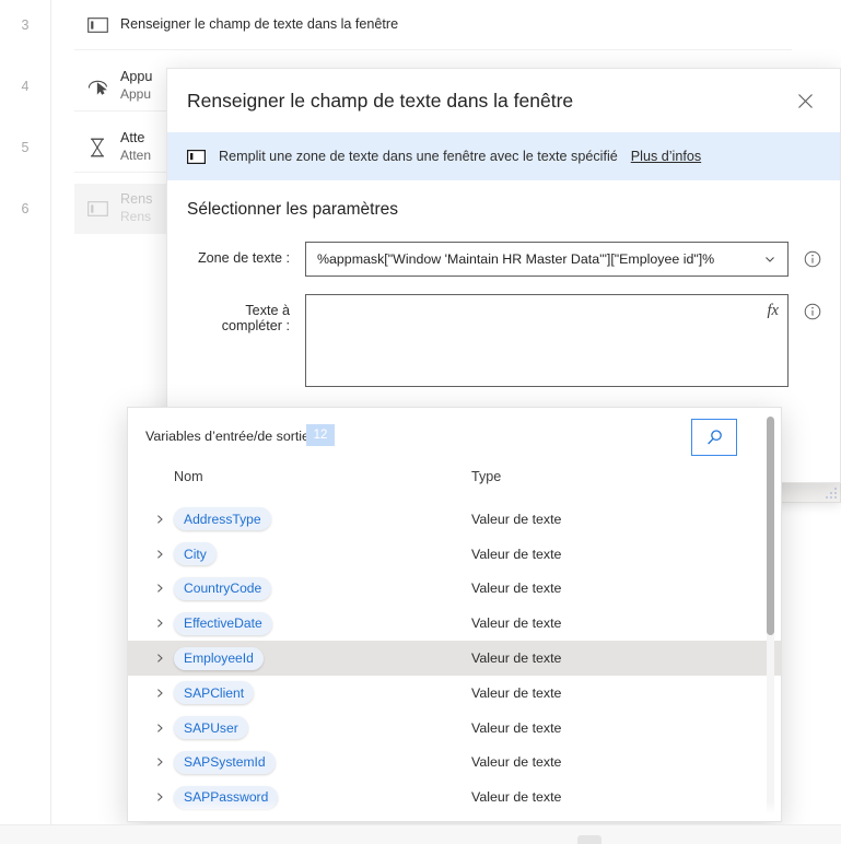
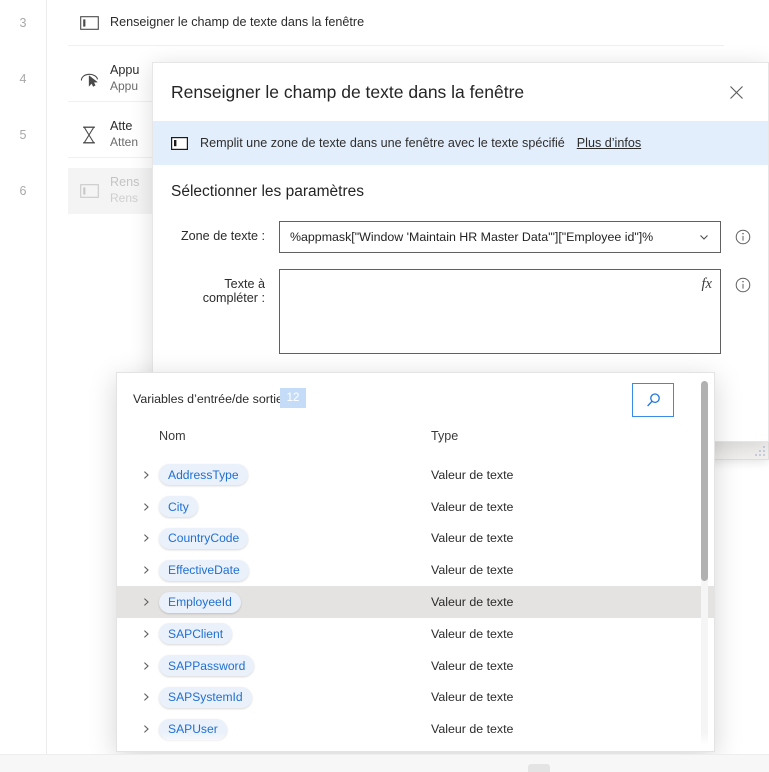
  3
  Renseigner le champ de texte dans la fenêtre
  4
  Appu
  Appu
  5
  Atte
  Atten
  6
  Rens
  Rens
  Renseigner le champ de texte dans la fenêtre
  Remplit une zone de texte dans une fenêtre avec le texte spécifié
  Plus d’infos
  Sélectionner les paramètres
  Zone de texte :
  %appmask["Window 'Maintain HR Master Data'"]["Employee id"]%
  Texte à compléter :
  fx
  Variables d’entrée/de sorti
  12
  Nom
  Type
  AddressType
  Valeur de texte
  City
  Valeur de texte
  CountryCode
  Valeur de texte
  EffectiveDate
  Valeur de texte
  EmployeeId
  Valeur de texte
  SAPClient
  Valeur de texte
- SAPUser
+ SAPPassword
  Valeur de texte
  SAPSystemId
  Valeur de texte
- SAPPassword
+ SAPUser
  Valeur de texte
